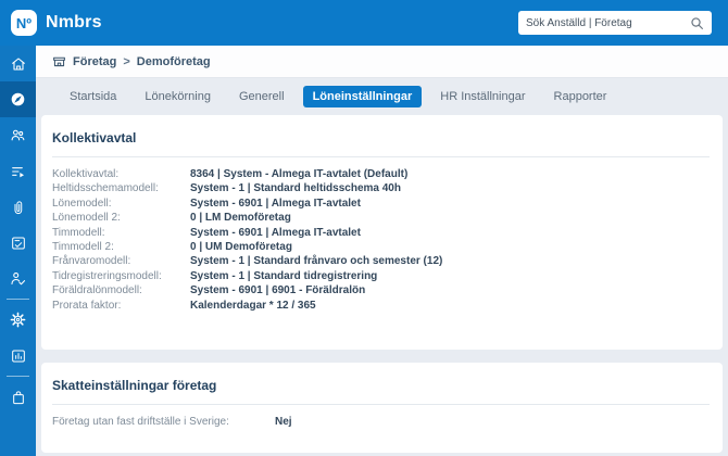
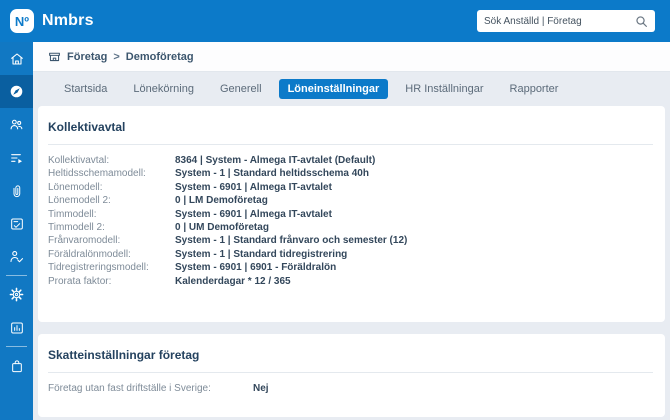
  Nº
  Nmbrs
  Sök Anställd | Företag
  Företag
  >
  Demoföretag
  Startsida
  Lönekörning
  Generell
  Löneinställningar
  HR Inställningar
  Rapporter
  Kollektivavtal
  Kollektivavtal:
  8364 | System - Almega IT-avtalet (Default)
  Heltidsschemamodell:
  System - 1 | Standard heltidsschema 40h
  Lönemodell:
  System - 6901 | Almega IT-avtalet
  Lönemodell 2:
  0 | LM Demoföretag
  Timmodell:
  System - 6901 | Almega IT-avtalet
  Timmodell 2:
  0 | UM Demoföretag
  Frånvaromodell:
  System - 1 | Standard frånvaro och semester (12)
- Tidregistreringsmodell:
+ Föräldralönmodell:
  System - 1 | Standard tidregistrering
- Föräldralönmodell:
+ Tidregistreringsmodell:
  System - 6901 | 6901 - Föräldralön
  Prorata faktor:
  Kalenderdagar * 12 / 365
  Skatteinställningar företag
  Företag utan fast driftställe i Sverige:
  Nej
